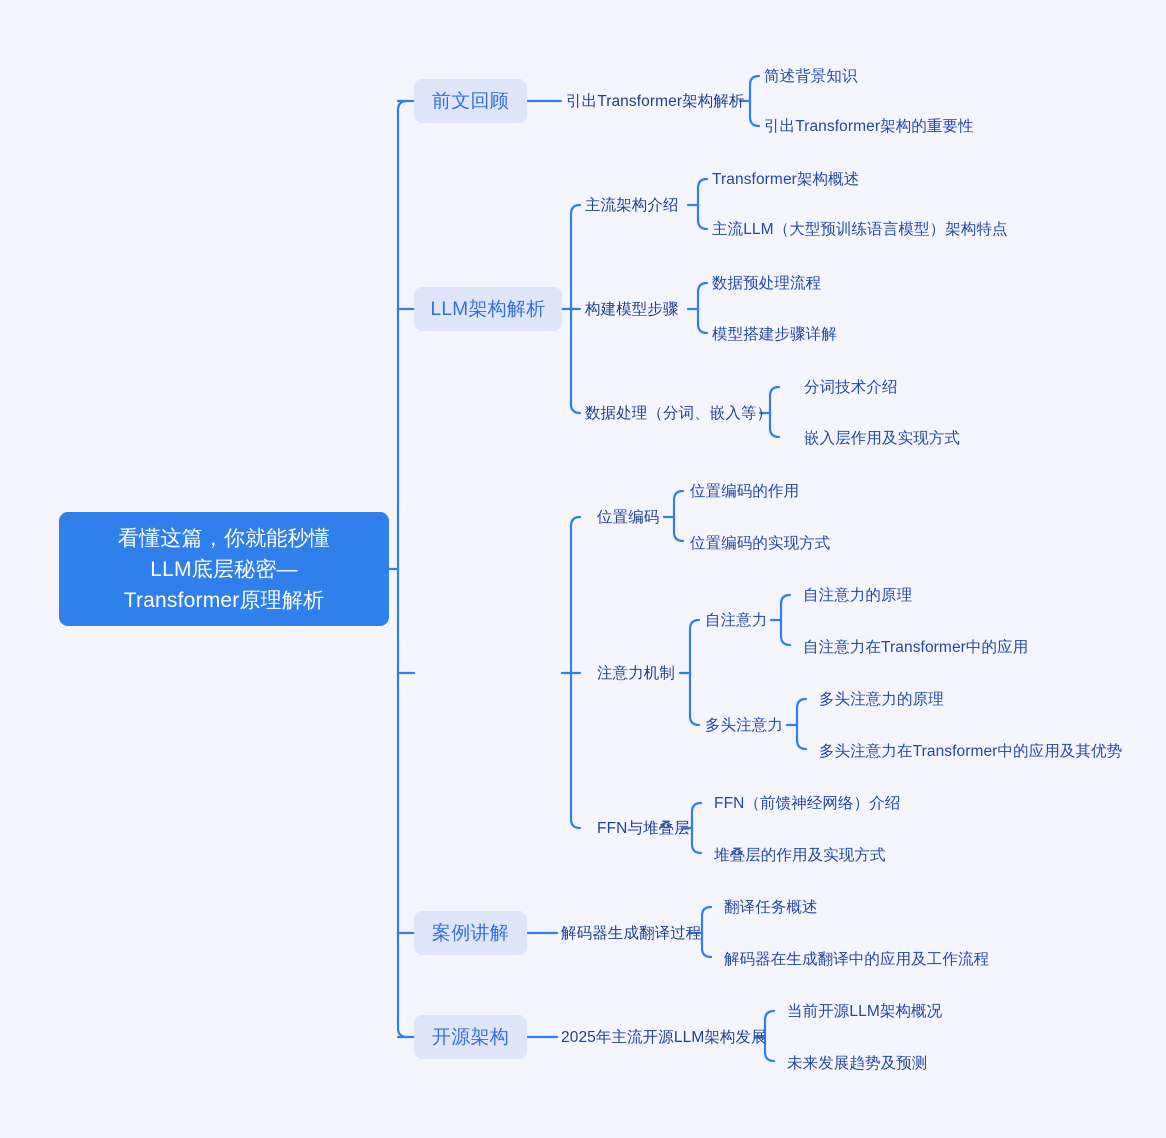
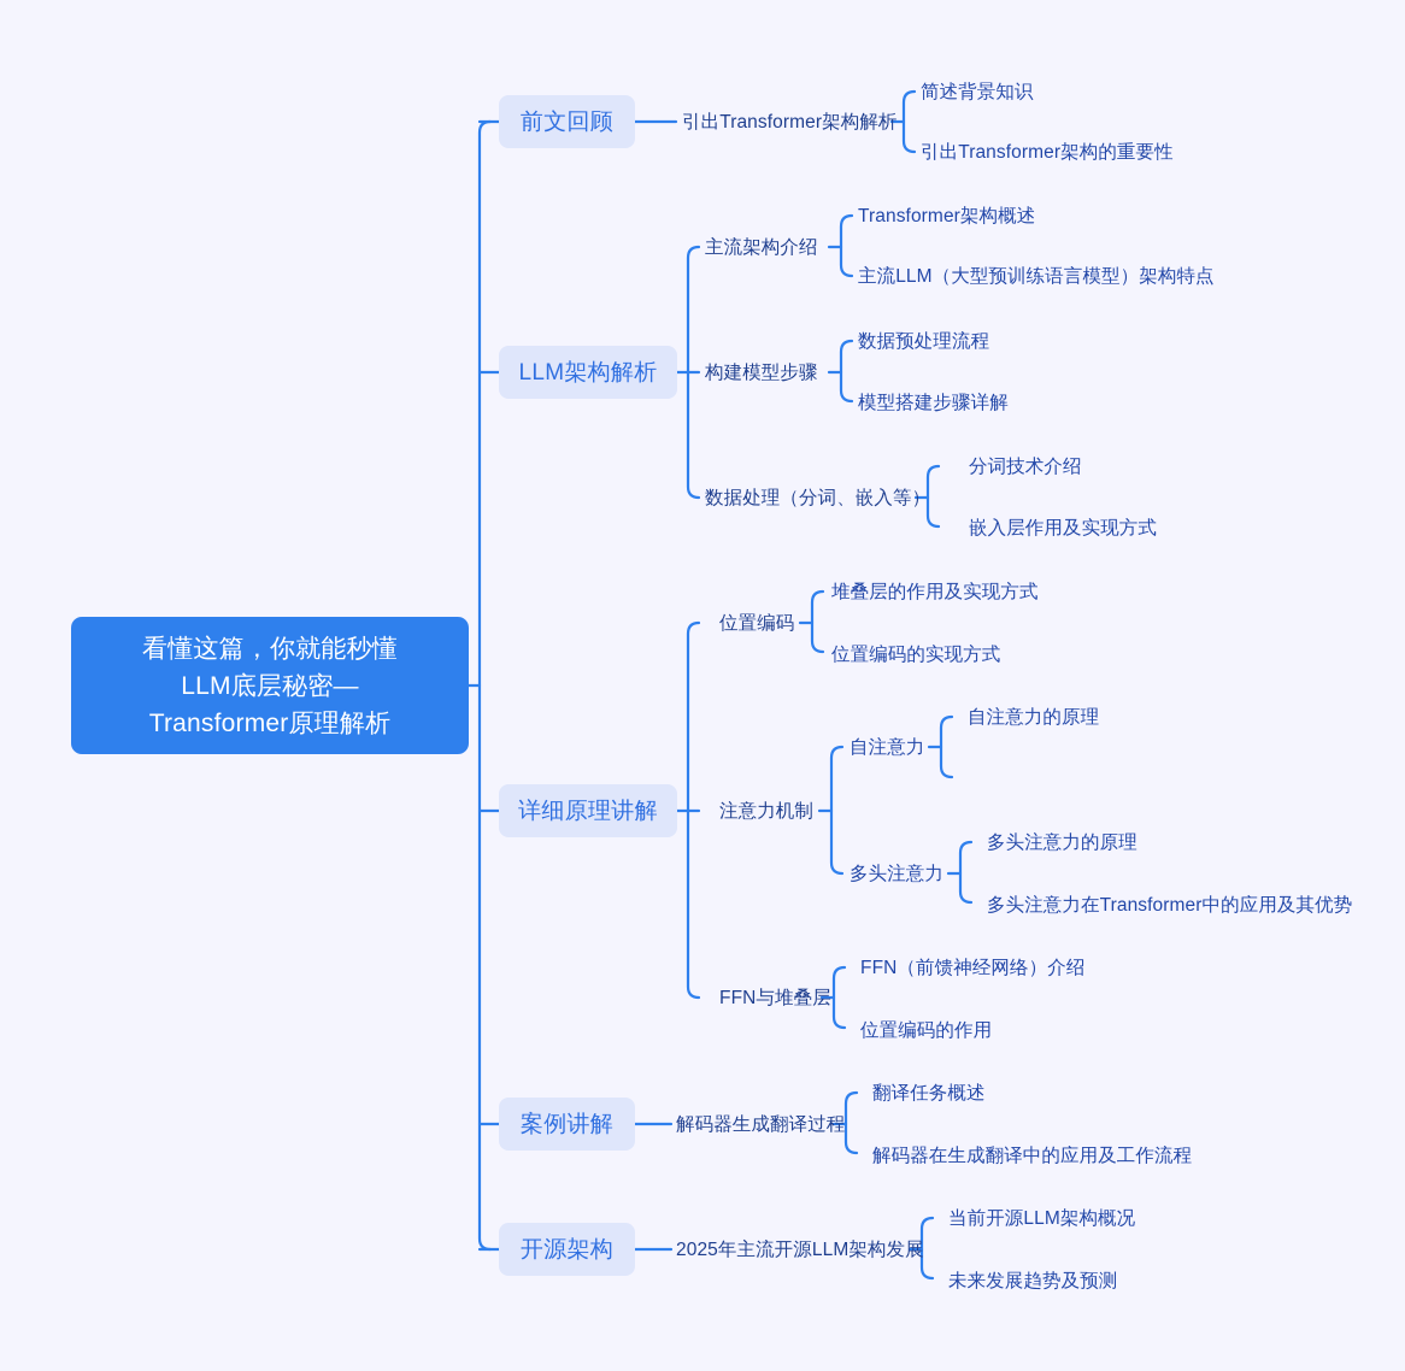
  看懂这篇，你就能秒懂
  LLM底层秘密—
  Transformer原理解析
  前文回顾
  LLM架构解析
+ 详细原理讲解
  案例讲解
  开源架构
  引出Transformer架构解析
  简述背景知识
  引出Transformer架构的重要性
  主流架构介绍
  构建模型步骤
  数据处理（分词、嵌入等）
  Transformer架构概述
  主流LLM（大型预训练语言模型）架构特点
  数据预处理流程
  模型搭建步骤详解
  分词技术介绍
  嵌入层作用及实现方式
  位置编码
  注意力机制
  FFN与堆叠层
- 位置编码的作用
+ 堆叠层的作用及实现方式
  位置编码的实现方式
  自注意力
  多头注意力
  自注意力的原理
- 自注意力在Transformer中的应用
  多头注意力的原理
  多头注意力在Transformer中的应用及其优势
  FFN（前馈神经网络）介绍
- 堆叠层的作用及实现方式
+ 位置编码的作用
  解码器生成翻译过程
  翻译任务概述
  解码器在生成翻译中的应用及工作流程
  2025年主流开源LLM架构发展
  当前开源LLM架构概况
  未来发展趋势及预测
